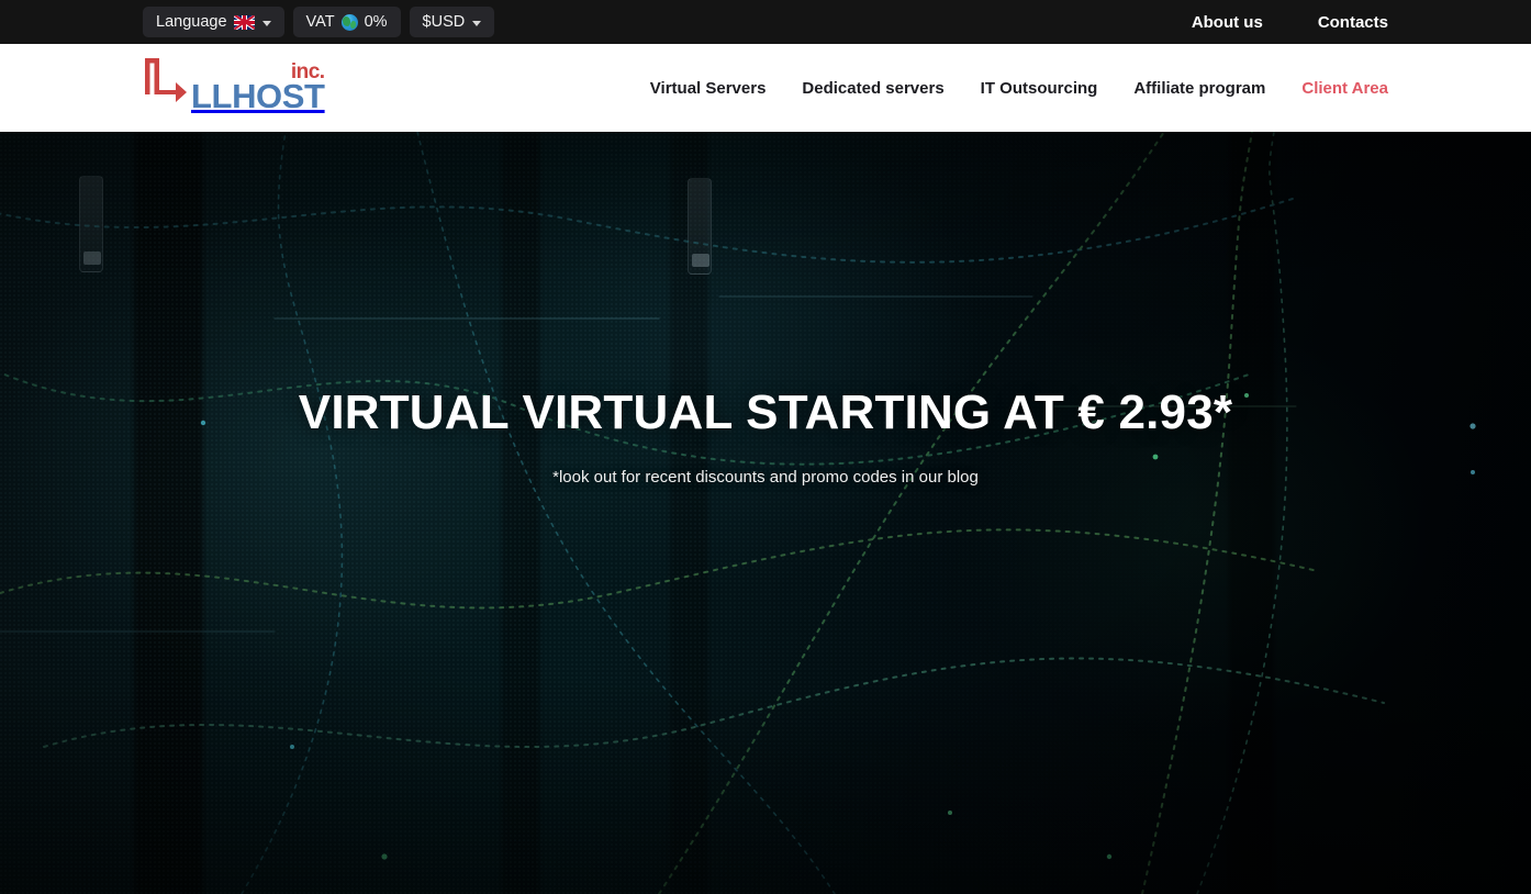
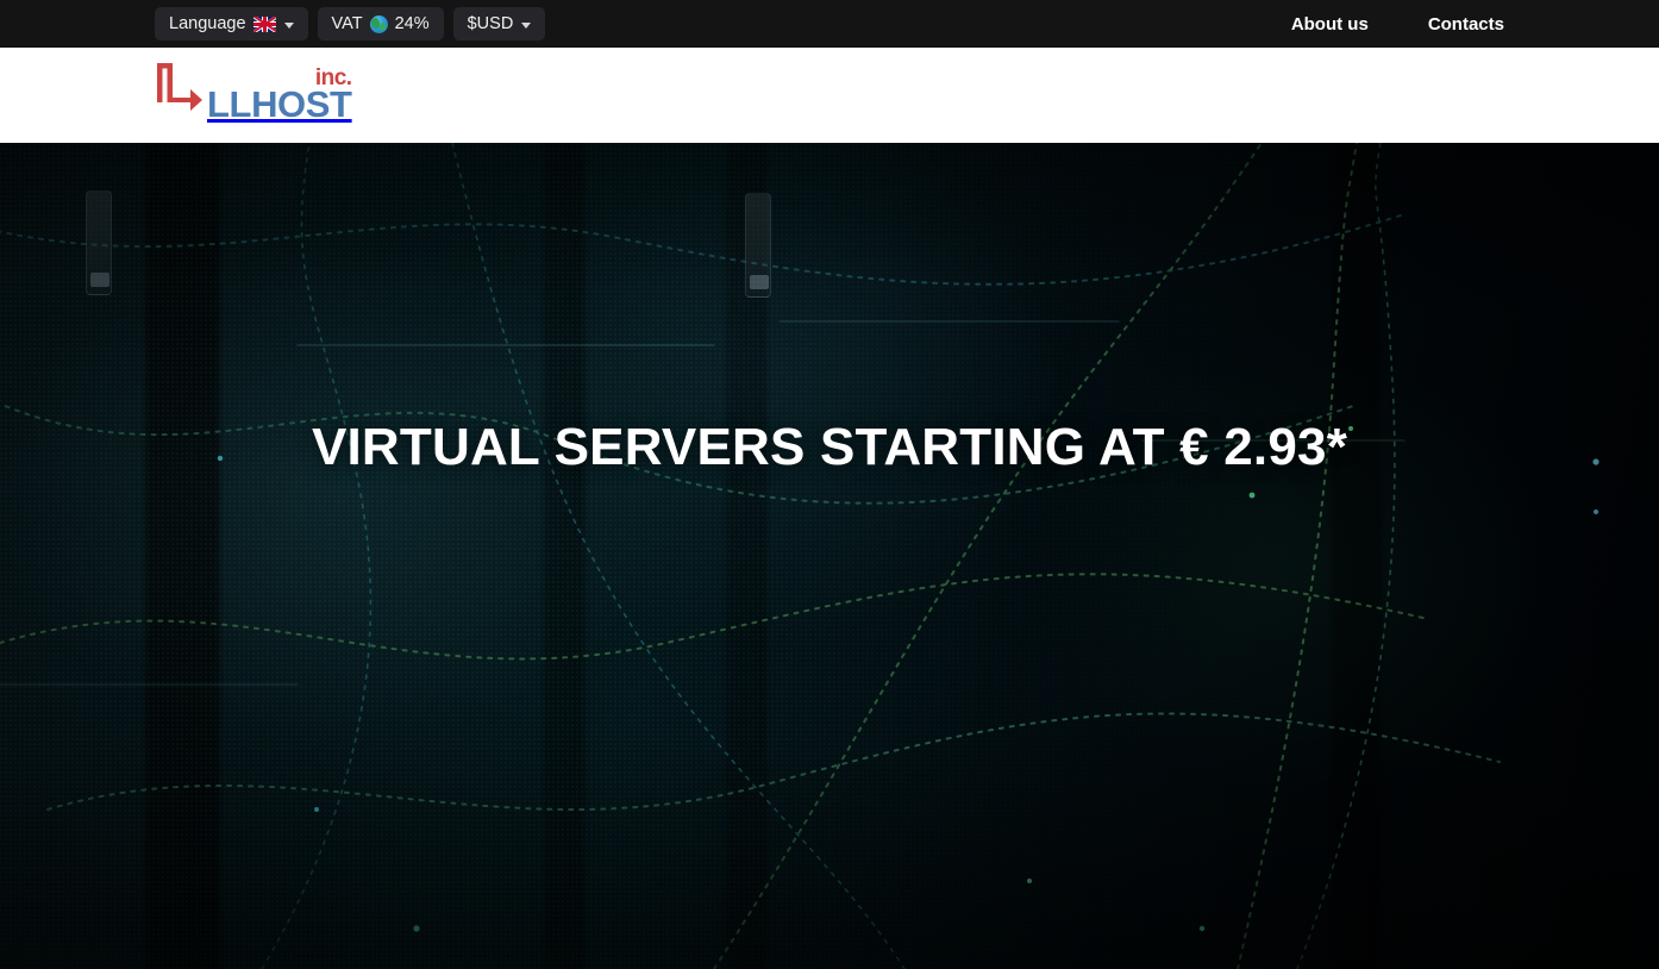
  Language
  VAT
- 0%
+ 24%
  $USD
  About us
  Contacts
  inc.
  LLHOST
- Virtual Servers
- Dedicated servers
- IT Outsourcing
- Affiliate program
- Client Area
- VIRTUAL VIRTUAL STARTING AT € 2.93*
+ VIRTUAL SERVERS STARTING AT € 2.93*
- *look out for recent discounts and promo codes in our blog
